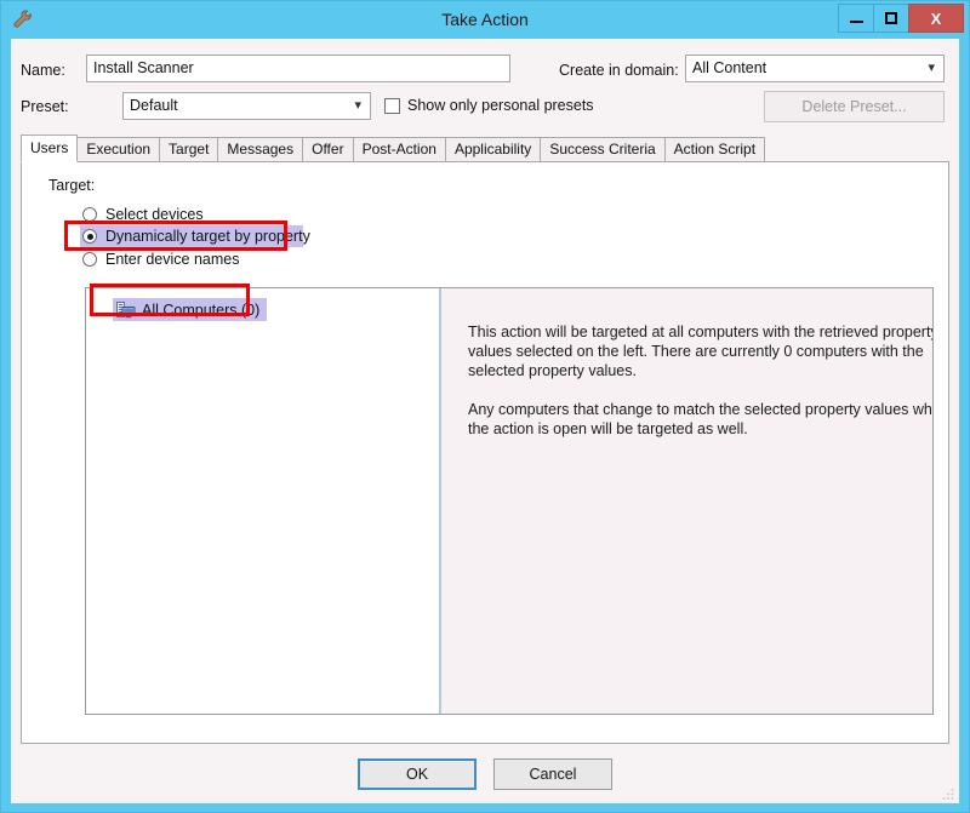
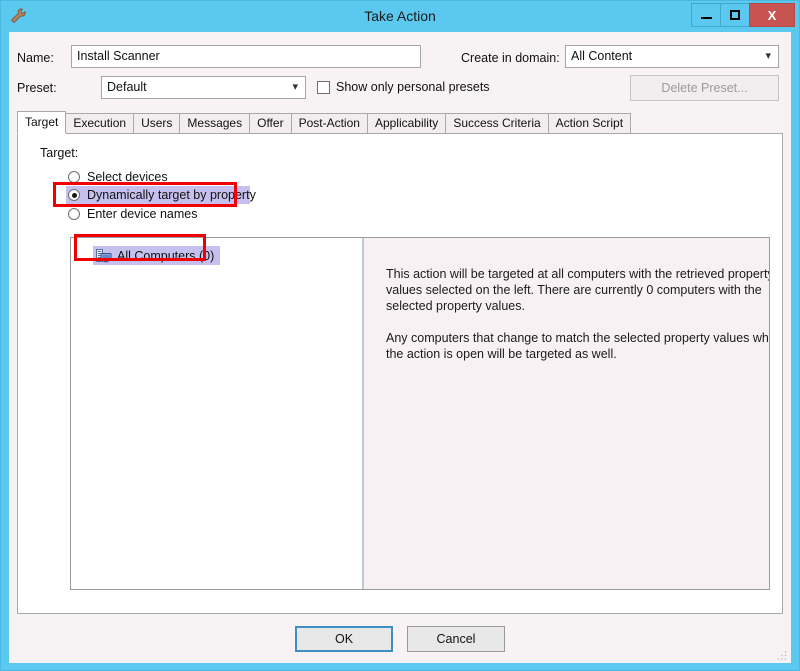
  Take Action
  X
  Name:
  Install Scanner
  Create in domain:
  All Content
  ▾
  Preset:
  Default
  ▾
  Show only personal presets
  Delete Preset...
- Users
+ Target
  Execution
- Target
+ Users
  Messages
  Offer
  Post-Action
  Applicability
  Success Criteria
  Action Script
  Target:
  Select devices
  Dynamically target by property
  Enter device names
  All Computers (0)
  This action will be targeted at all computers with the retrieved propert values selected on the left. There are currently 0 computers with the selected property values.
  Any computers that change to match the selected property values wh the action is open will be targeted as well.
  OK
  Cancel
